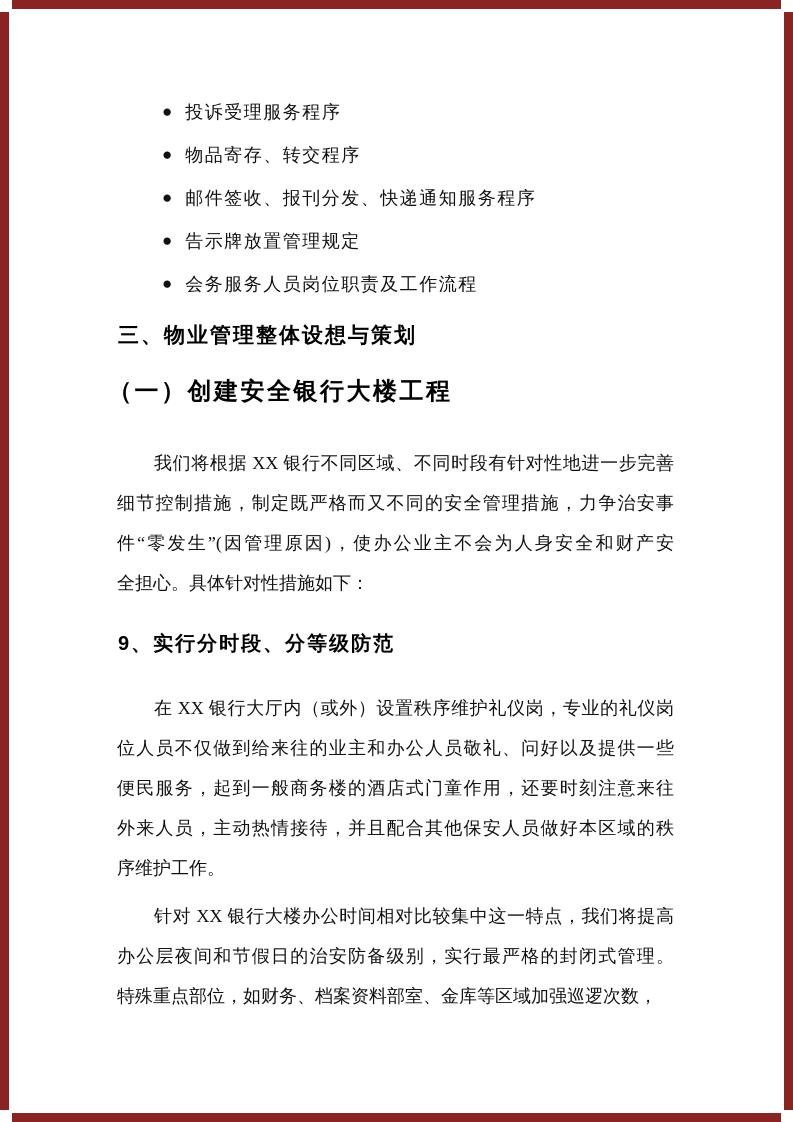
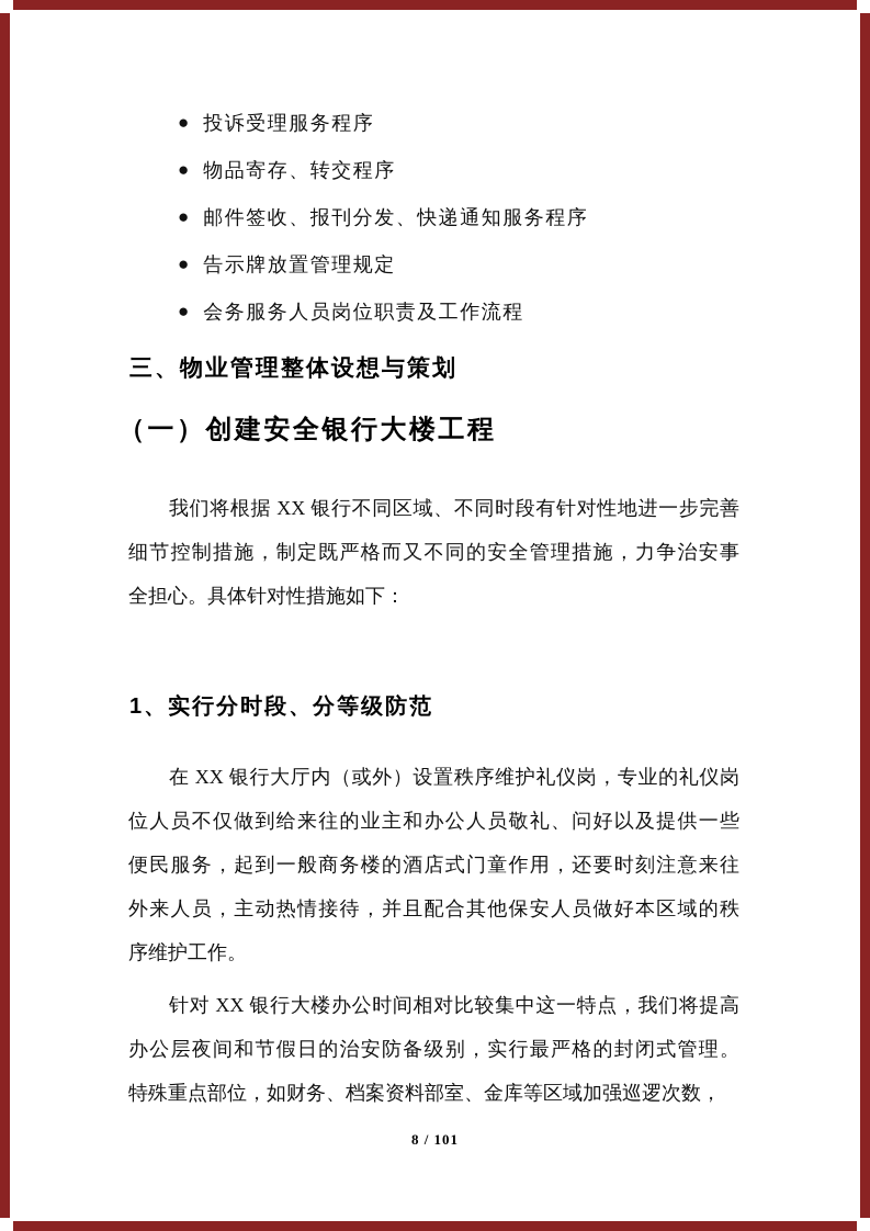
  ●
  投诉受理服务程序
  ●
  物品寄存、转交程序
  ●
  邮件签收、报刊分发、快递通知服务程序
  ●
  告示牌放置管理规定
  ●
  会务服务人员岗位职责及工作流程
  三、物业管理整体设想与策划
  （一）创建安全银行大楼工程
  我们将根据 XX 银行不同区域、不同时段有针对性地进一步完善
  细节控制措施，制定既严格而又不同的安全管理措施，力争治安事
- 件“零发生”(因管理原因)，使办公业主不会为人身安全和财产安
  全担心。具体针对性措施如下：
- 9、实行分时段、分等级防范
+ 1、实行分时段、分等级防范
  在 XX 银行大厅内（或外）设置秩序维护礼仪岗，专业的礼仪岗
  位人员不仅做到给来往的业主和办公人员敬礼、问好以及提供一些
  便民服务，起到一般商务楼的酒店式门童作用，还要时刻注意来往
  外来人员，主动热情接待，并且配合其他保安人员做好本区域的秩
  序维护工作。
  针对 XX 银行大楼办公时间相对比较集中这一特点，我们将提高
  办公层夜间和节假日的治安防备级别，实行最严格的封闭式管理。
  特殊重点部位，如财务、档案资料部室、金库等区域加强巡逻次数，
+ 8 / 101
